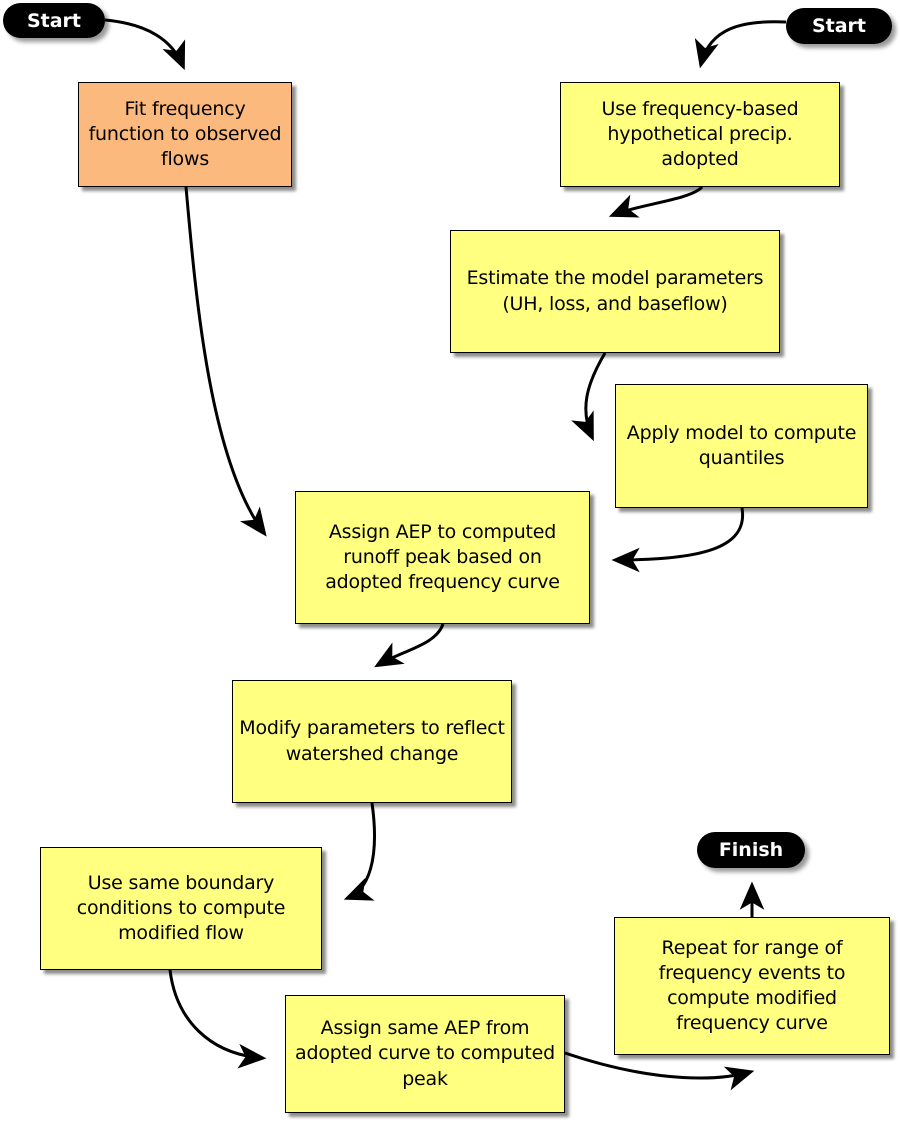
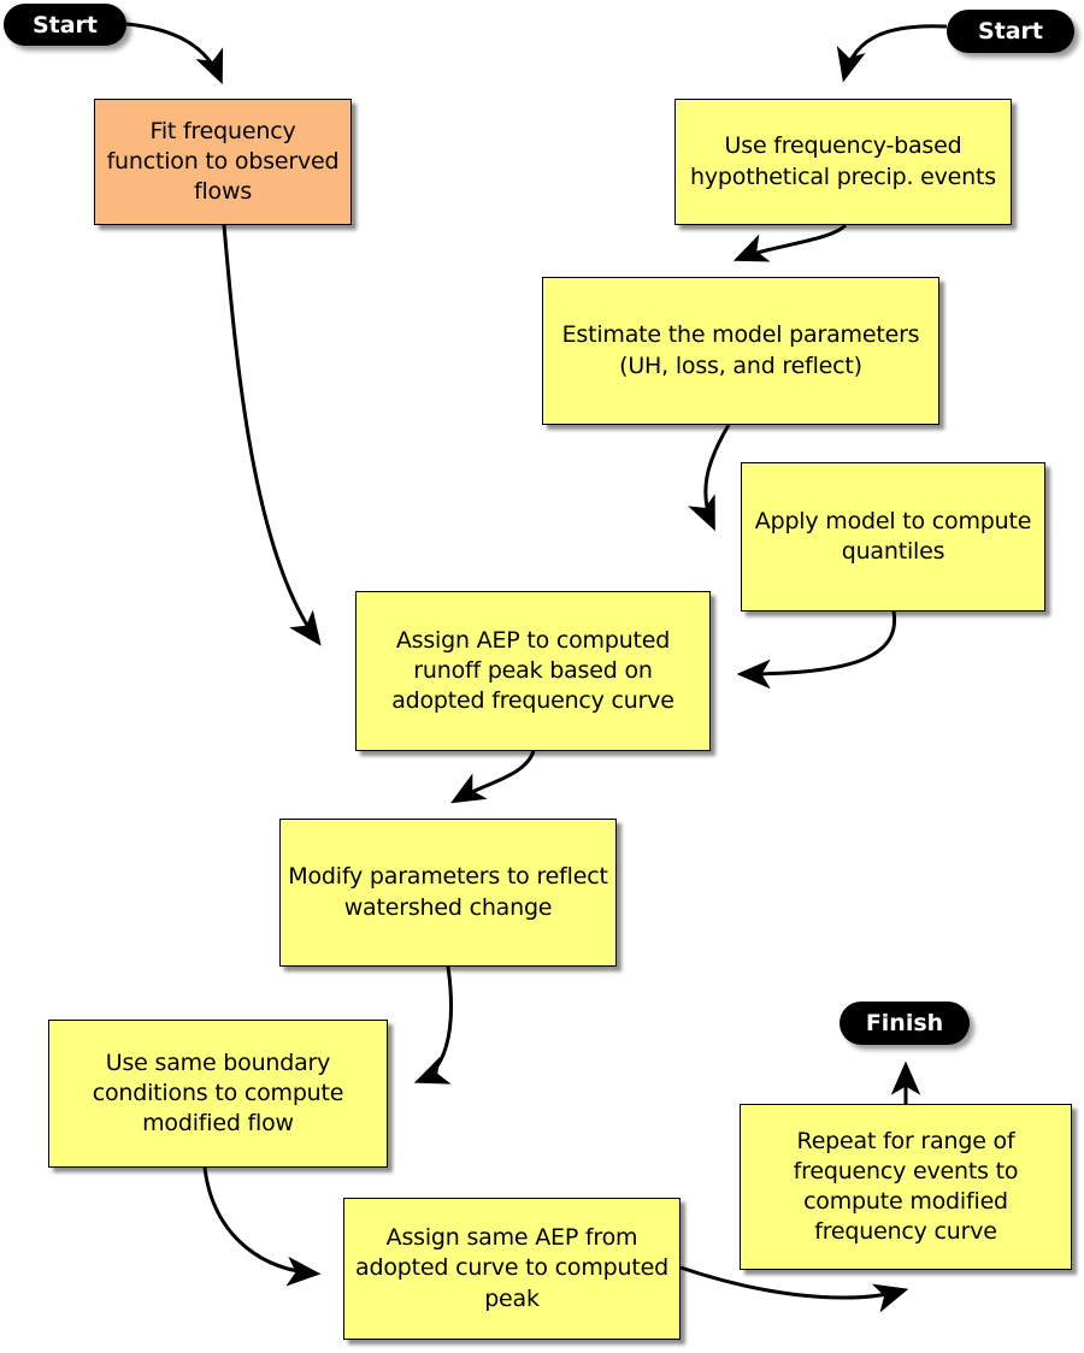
  Start
  Start
  Fit frequency function to observed flows
- Use frequency-based hypothetical precip. adopted
+ Use frequency-based hypothetical precip. events
- Estimate the model parameters (UH, loss, and baseflow)
+ Estimate the model parameters (UH, loss, and reflect)
  Apply model to compute quantiles
  Assign AEP to computed runoff peak based on adopted frequency curve
  Modify parameters to reflect watershed change
  Use same boundary conditions to compute modified flow
  Assign same AEP from adopted curve to computed peak
  Repeat for range of frequency events to compute modified frequency curve
  Finish
